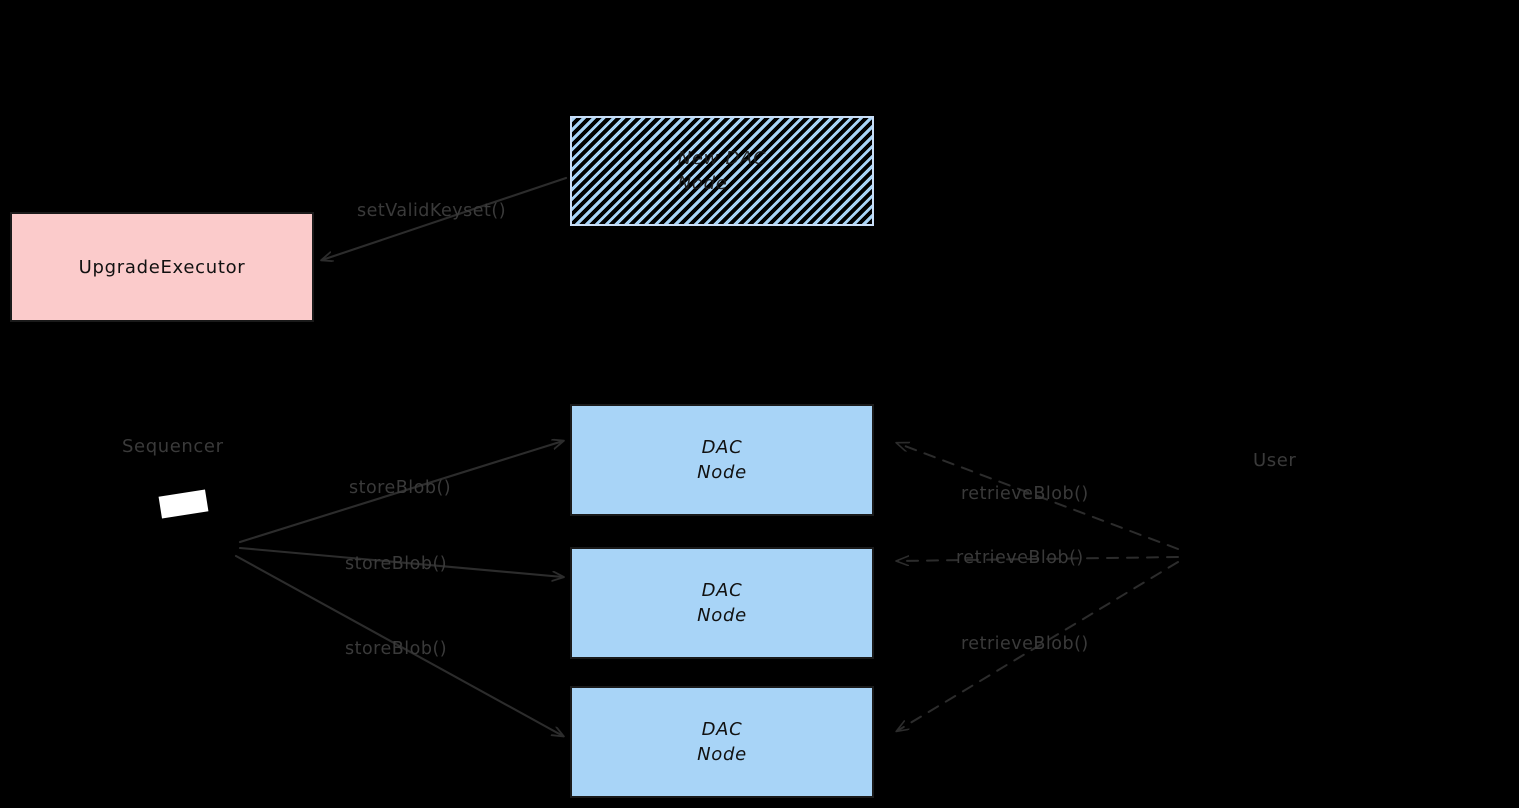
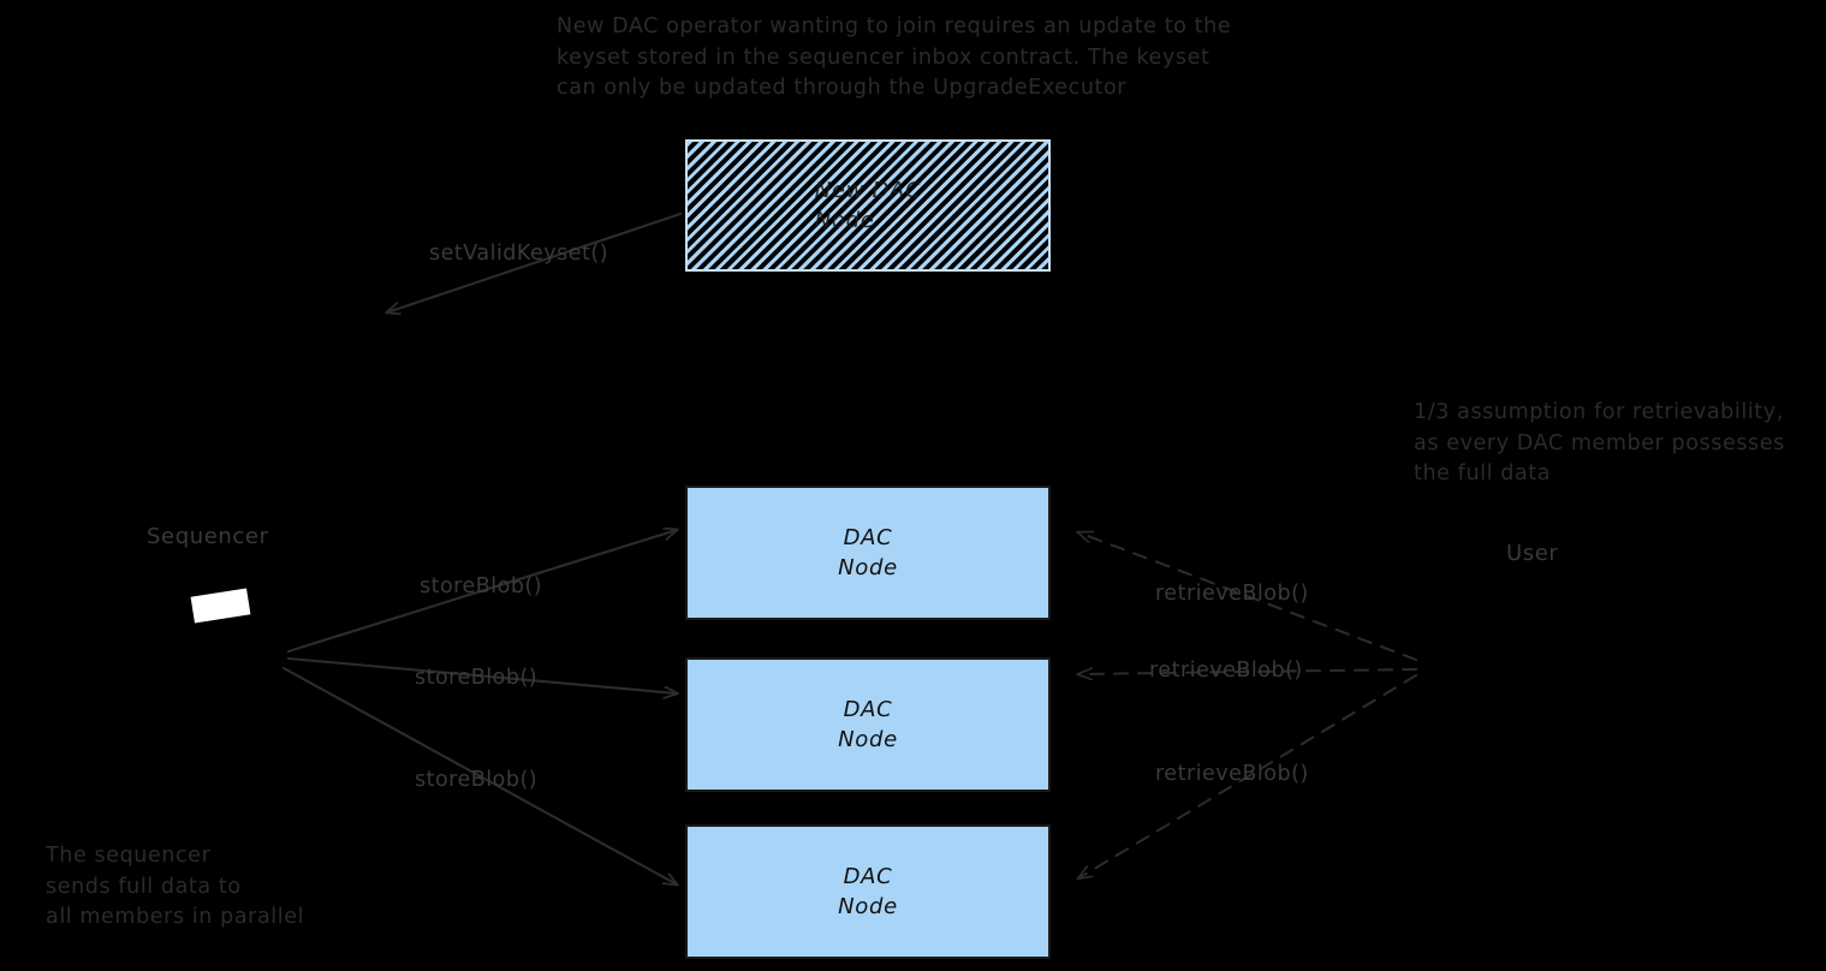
  New DAC
  Node
- UpgradeExecutor
  DAC
  Node
  DAC
  Node
  DAC
  Node
  Sequencer
  User
  setValidKeyset()
  storeBlob()
  storeBlob()
  storeBlob()
  retrieveBlob()
  retrieveBlob()
  retrieveBlob()
+ New DAC operator wanting to join requires an update to the
+ keyset stored in the sequencer inbox contract. The keyset
+ can only be updated through the UpgradeExecutor
+ 1/3 assumption for retrievability,
+ as every DAC member possesses
+ the full data
+ The sequencer
+ sends full data to
+ all members in parallel
